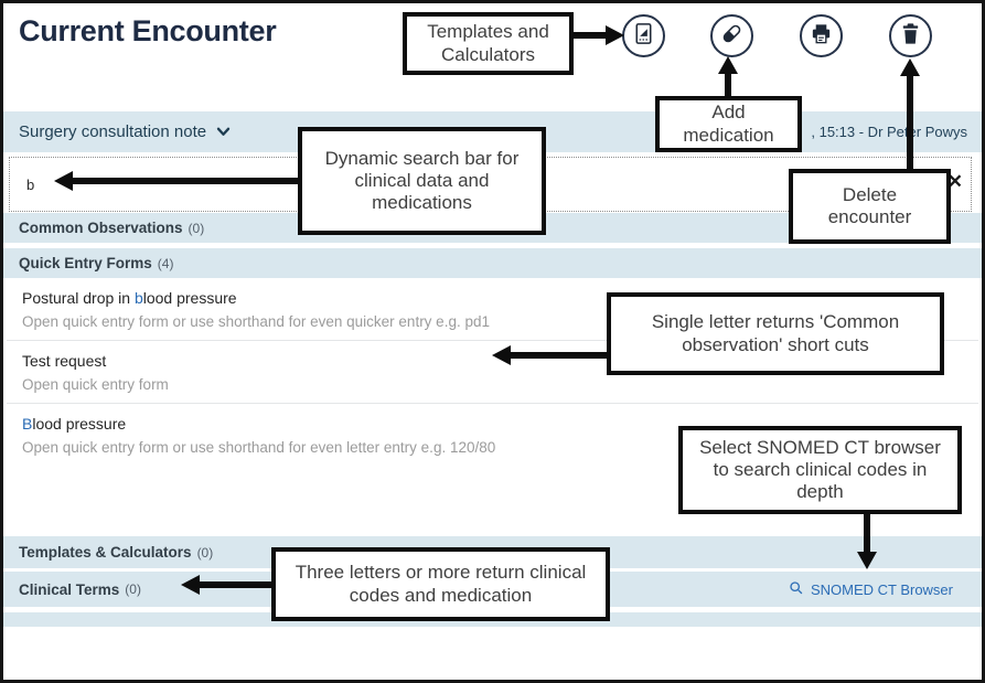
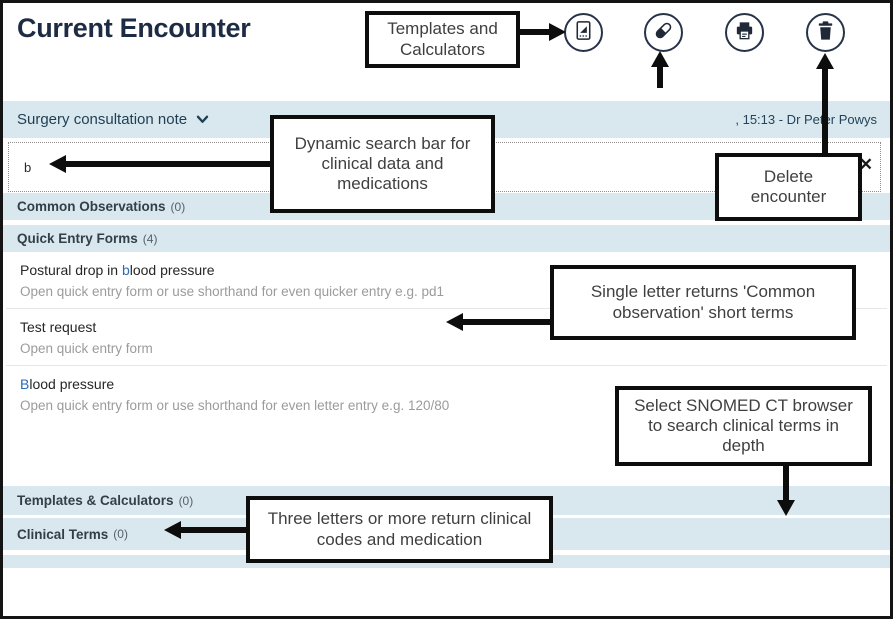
  Current Encounter
  Surgery consultation note
  , 15:13 - Dr Per Powys
  b
  ✕
  Common Observations
  (0)
  Quick Entry Forms
  (4)
  Postural drop in blood pressure
  Open quick entry form or use shorthand for even quicker entry e.g. pd1
  Test request
  Open quick entry form
  Blood pressure
  Open quick entry form or use shorthand for even letter entry e.g. 120/80
  Templates & Calculators
  (0)
  Clinical Terms
  (0)
- SNOMED CT Browser
  Templates and Calculators
- Add medication
  Delete encounter
  Dynamic search bar for clinical data and medications
- Single letter returns 'Common observation' short cuts
+ Single letter returns 'Common observation' short terms
- Select SNOMED CT browser to search clinical codes in depth
+ Select SNOMED CT browser to search clinical terms in depth
  Three letters or more return clinical codes and medication
